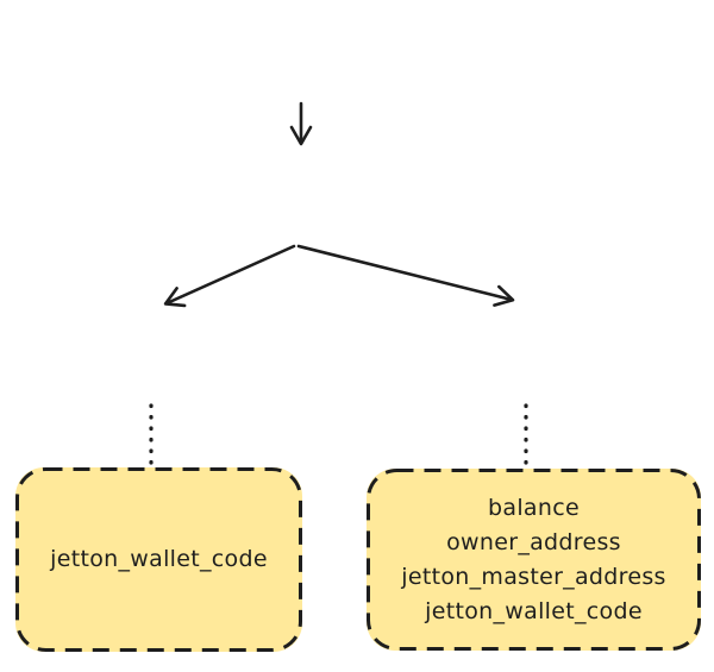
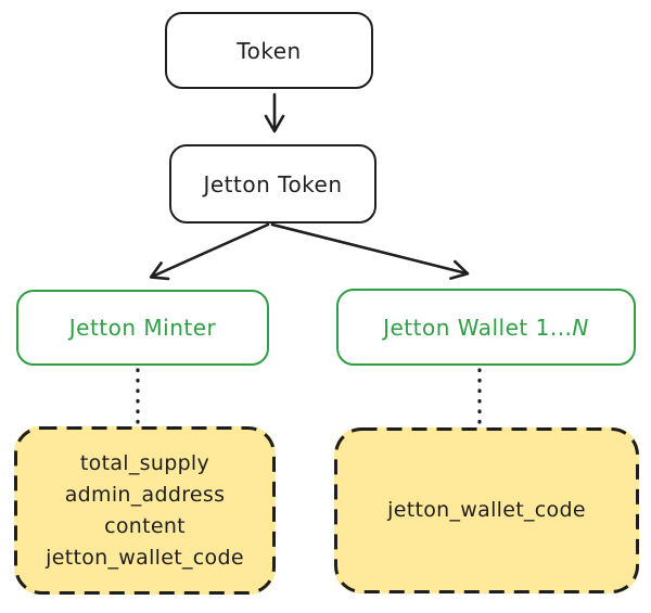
+ Token
+ Jetton Token
+ Jetton Minter
+ Jetton Wallet 1...N
+ total_supply
+ admin_address
+ content
  jetton_wallet_code
- balance
- owner_address
- jetton_master_address
  jetton_wallet_code
